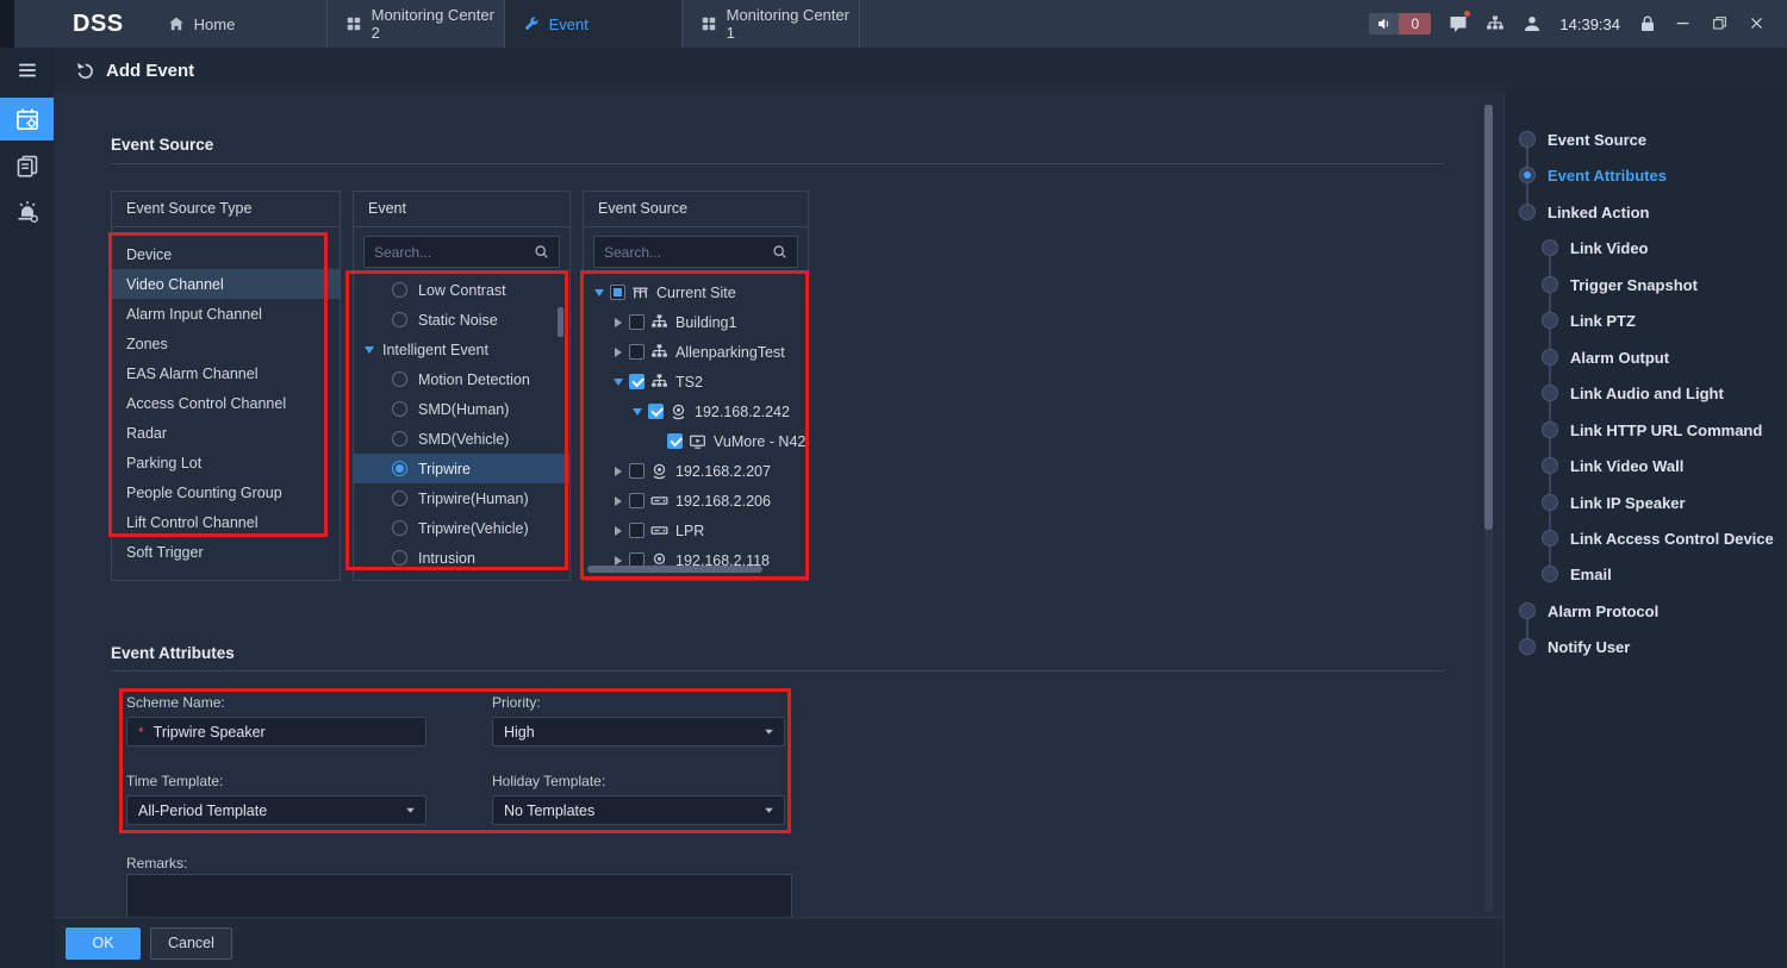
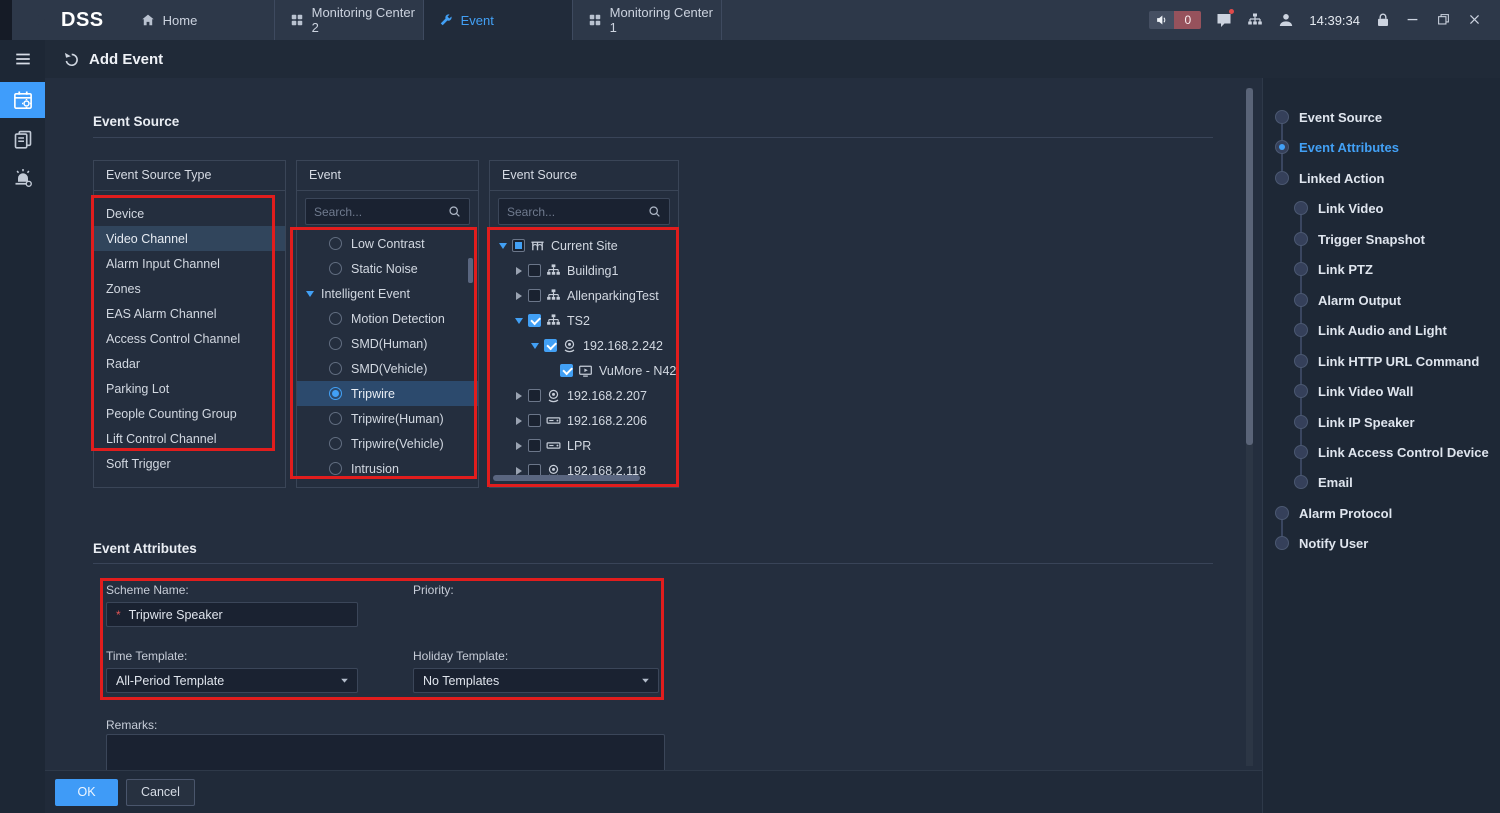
  DSS
  Home
  Monitoring Center 2
  Event
  Monitoring Center 1
  0
  14:39:34
  Add Event
  Event Source
  Event Source Type
  Device
  Video Channel
  Alarm Input Channel
  Zones
  EAS Alarm Channel
  Access Control Channel
  Radar
  Parking Lot
  People Counting Group
  Lift Control Channel
  Soft Trigger
  Event
  Search...
  Low Contrast
  Static Noise
  Intelligent Event
  Motion Detection
  SMD(Human)
  SMD(Vehicle)
  Tripwire
  Tripwire(Human)
  Tripwire(Vehicle)
  Intrusion
  Event Source
  Search...
  Current Site
  Building1
  AllenparkingTest
  TS2
  192.168.2.242
  VuMore - N42
  192.168.2.207
  192.168.2.206
  LPR
  192.168.2.118
  Event Attributes
  Scheme Name:
  *
  Tripwire Speaker
  Priority:
- High
  Time Template:
  All-Period Template
  Holiday Template:
  No Templates
  Remarks:
  Event Source
  Event Attributes
  Linked Action
  Link Video
  Trigger Snapshot
  Link PTZ
  Alarm Output
  Link Audio and Light
  Link HTTP URL Command
  Link Video Wall
  Link IP Speaker
  Link Access Control Device
  Email
  Alarm Protocol
  Notify User
  OK
  Cancel
